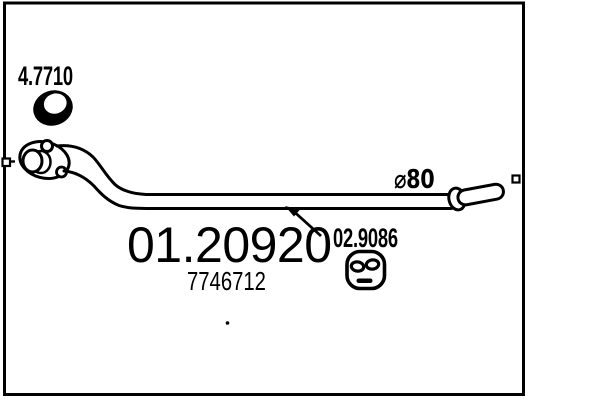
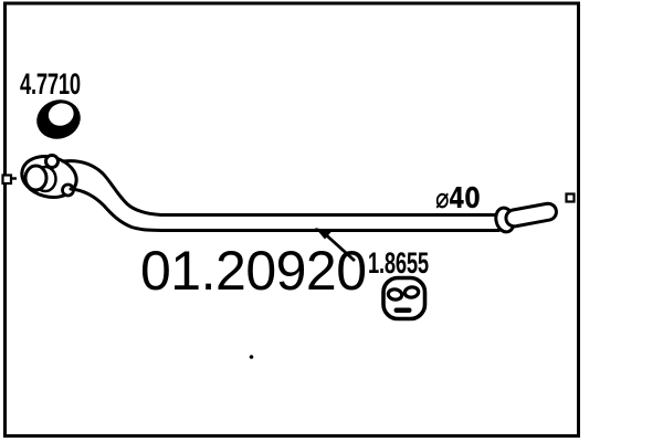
  4.7710
- ⌀80
+ ⌀40
  01.20920
- 7746712
- 02.9086
+ 1.8655
